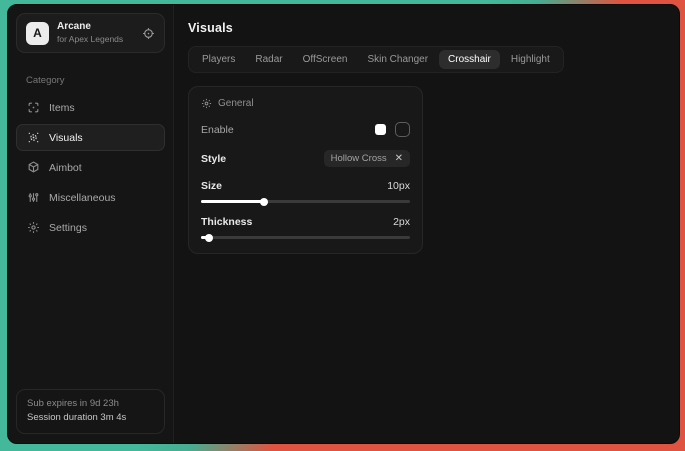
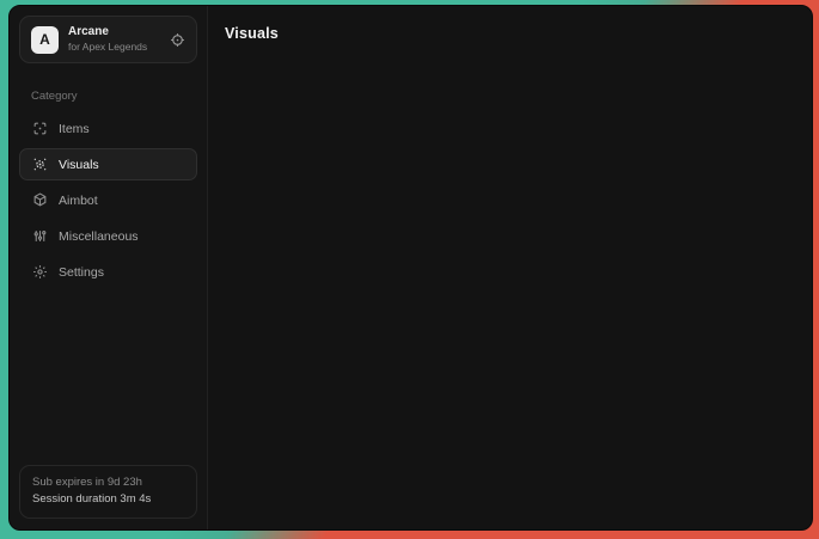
  A
  Arcane
  for Apex Legends
  Category
  Items
  Visuals
  Aimbot
  Miscellaneous
  Settings
  Sub expires in 9d 23h
  Session duration 3m 4s
  Visuals
- Players
- Radar
- OffScreen
- Skin Changer
- Crosshair
- Highlight
- General
- Enable
- Style
- Hollow Cross
- ✕
- Size
- 10px
- Thickness
- 2px
